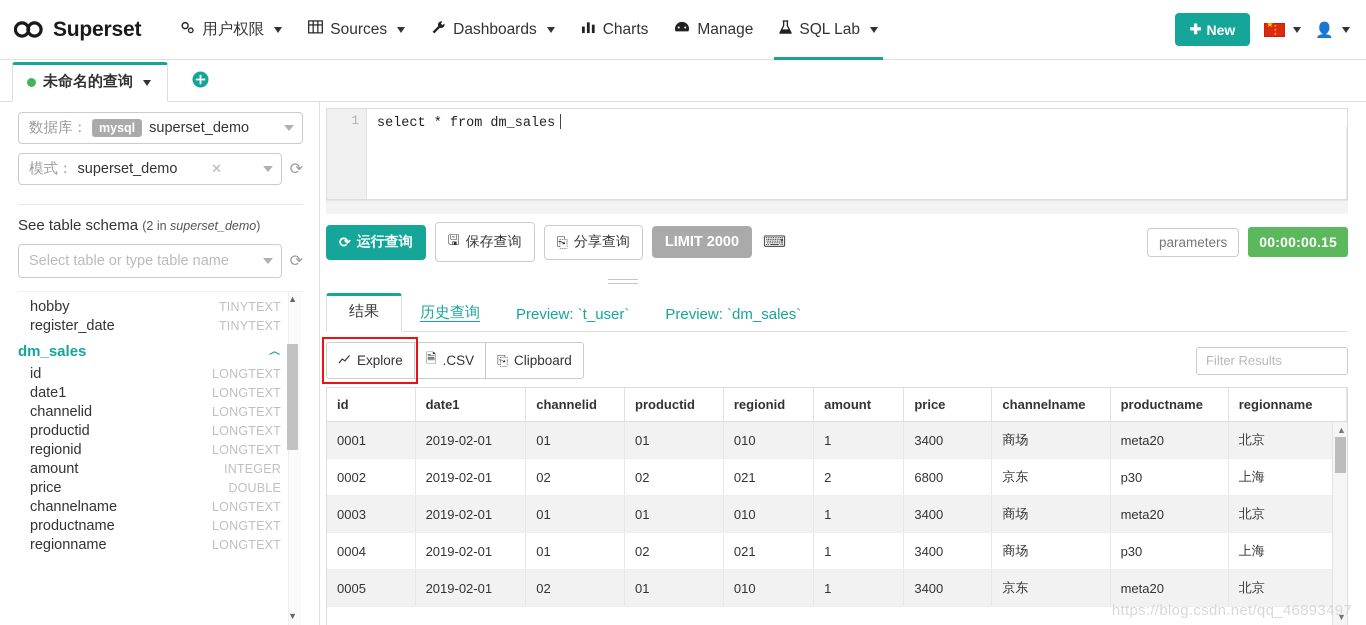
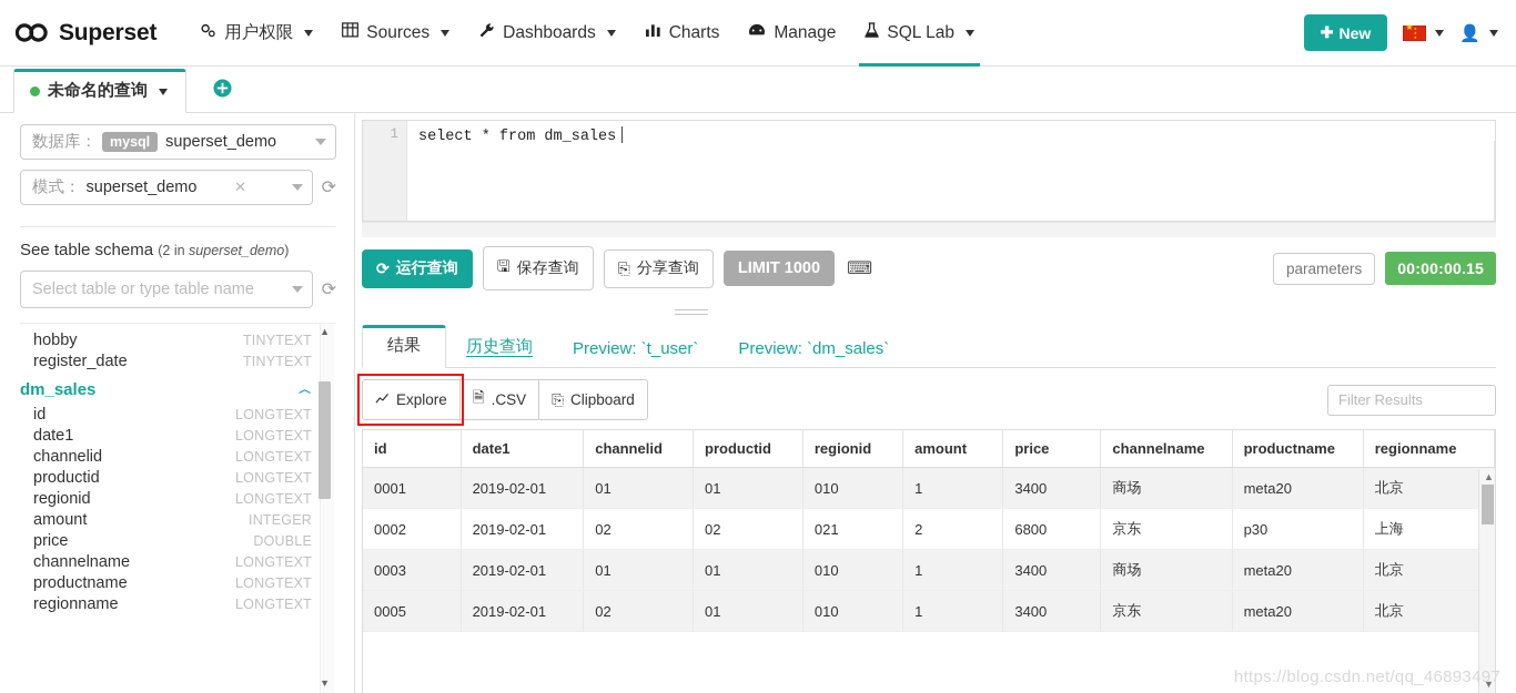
  Superset
  用户权限
  Sources
  Dashboards
  Charts
  Manage
  SQL Lab
  ✚
  New
  👤
  未命名的查询
  数据库：
  mysql
  superset_demo
  模式：
  superset_demo
  ✕
  ⟳
  See table schema (2 in superset_demo)
  Select table or type table name
  ⟳
  hobby
  TINYTEXT
  register_date
  TINYTEXT
  dm_sales
  ︿
  id
  LONGTEXT
  date1
  LONGTEXT
  channelid
  LONGTEXT
  productid
  LONGTEXT
  regionid
  LONGTEXT
  amount
  INTEGER
  price
  DOUBLE
  channelname
  LONGTEXT
  productname
  LONGTEXT
  regionname
  LONGTEXT
  ▲
  ▼
  1
  select * from dm_sales
  ⟳
  运行查询
  🖫
  保存查询
  ⎘
  分享查询
- LIMIT 2000
+ LIMIT 1000
  ⌨
  parameters
  00:00:00.15
  结果
  历史查询
  Preview: `t_user`
  Preview: `dm_sales`
  Explore
  🗎
  .CSV
  ⎘
  Clipboard
  Filter Results
  id	date1	channelid	productid	regionid	amount	price	channelname	productname	regionname
  0001	2019-02-01	01	01	010	1	3400	商场	meta20	北京
  0002	2019-02-01	02	02	021	2	6800	京东	p30	上海
  0003	2019-02-01	01	01	010	1	3400	商场	meta20	北京
- 0004	2019-02-01	01	02	021	1	3400	商场	p30	上海
  0005	2019-02-01	02	01	010	1	3400	京东	meta20	北京
  ▲
  ▼
  https://blog.csdn.net/qq_46893497
